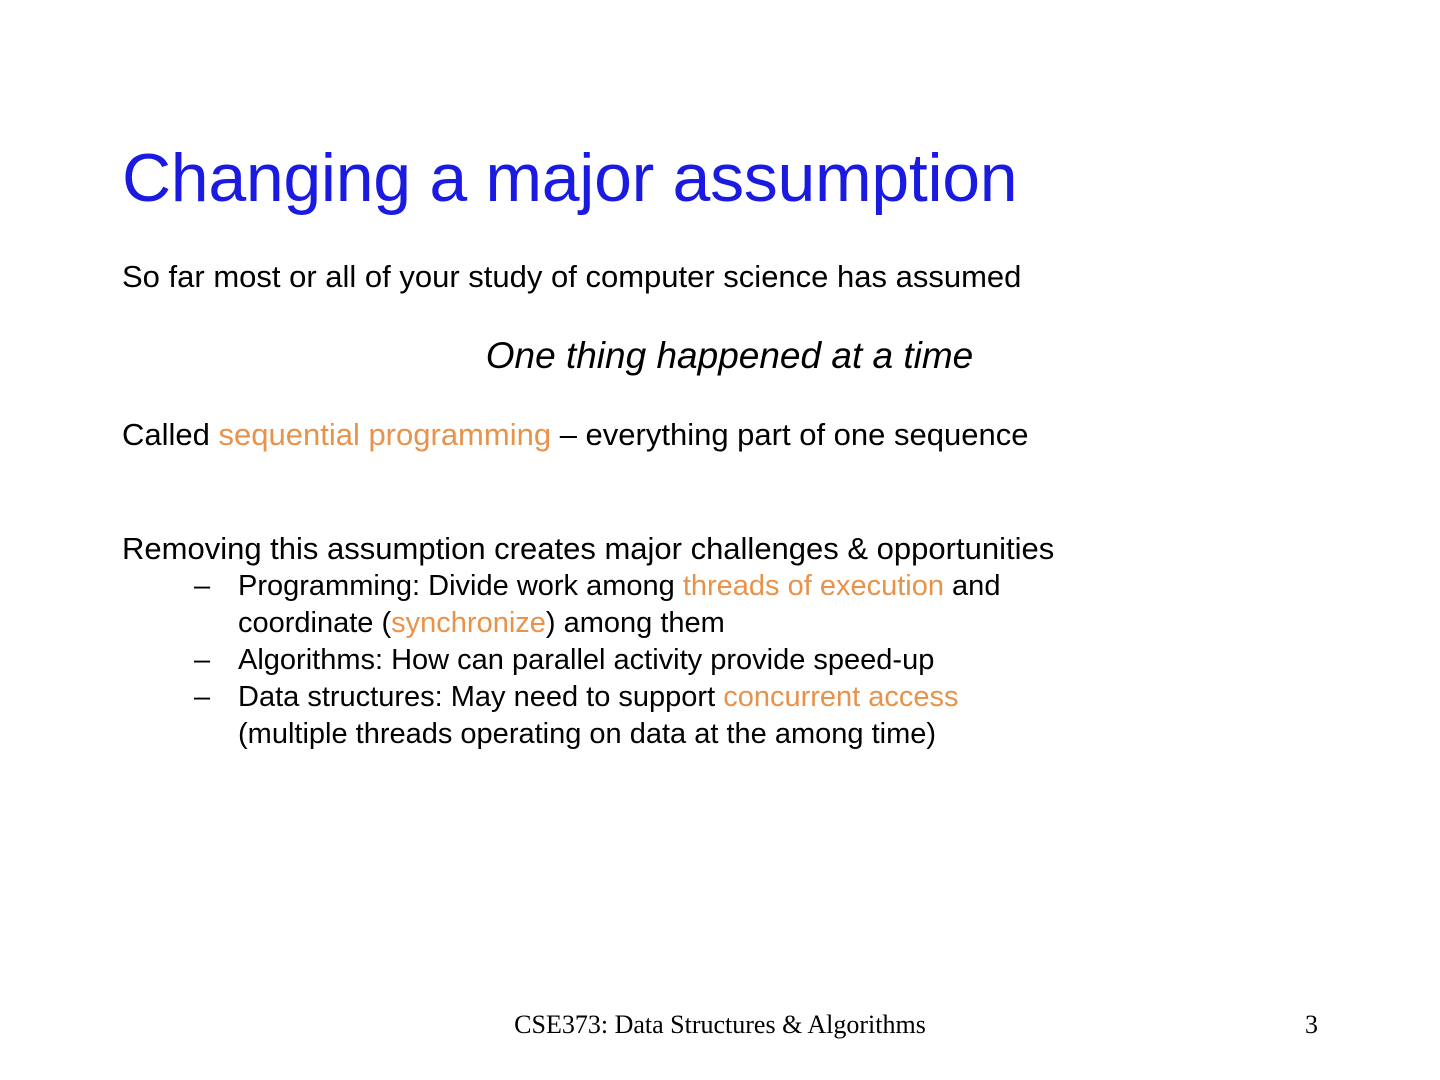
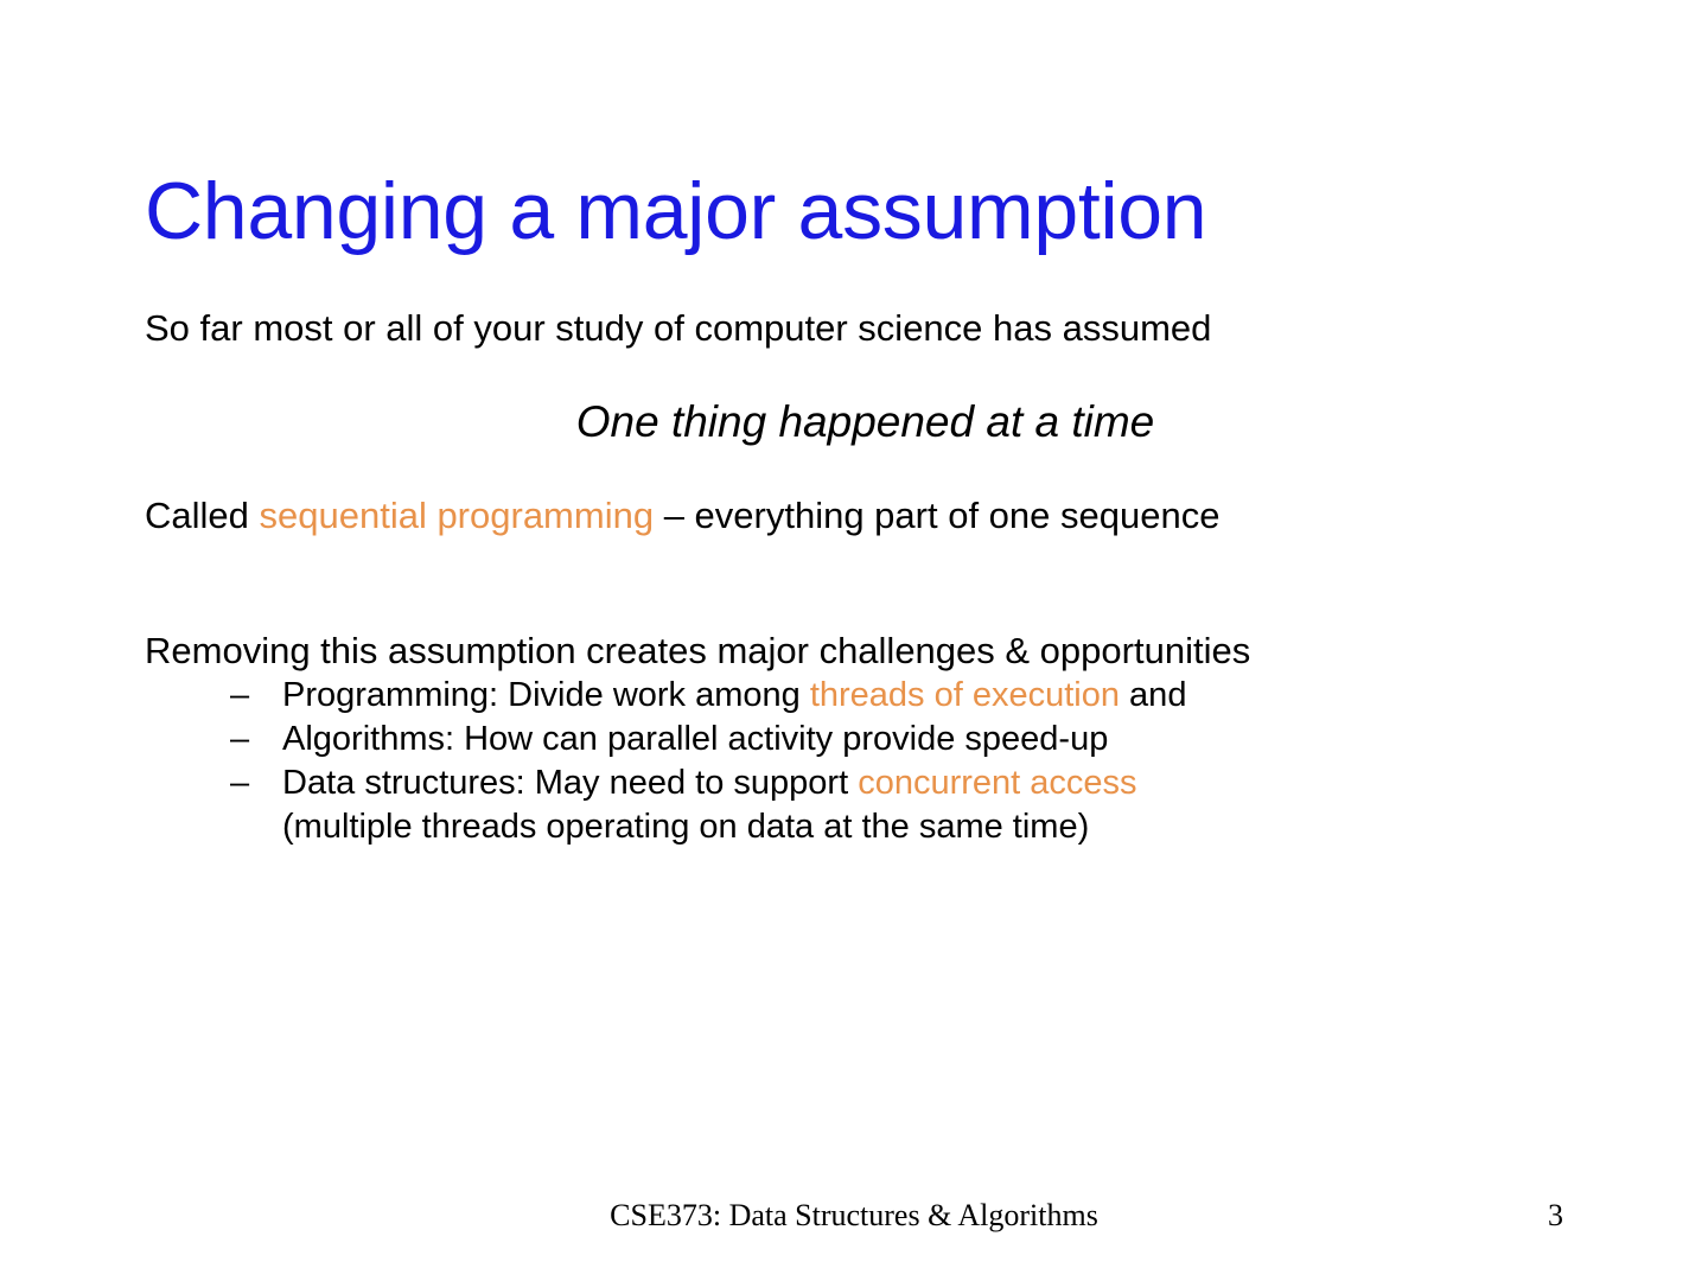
  Changing a major assumption
  So far most or all of your study of computer science has assumed
  One thing happened at a time
  Called sequential programming – everything part of one sequence
  Removing this assumption creates major challenges & opportunities
  –
  Programming: Divide work among threads of execution and
- coordinate (synchronize) among them
  –
  Algorithms: How can parallel activity provide speed-up
  –
  Data structures: May need to support concurrent access
- (multiple threads operating on data at the among time)
+ (multiple threads operating on data at the same time)
  CSE373: Data Structures & Algorithms
  3
